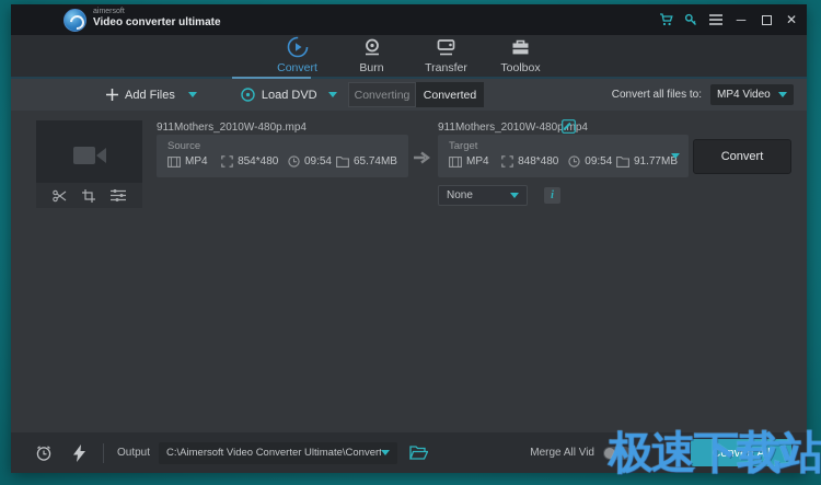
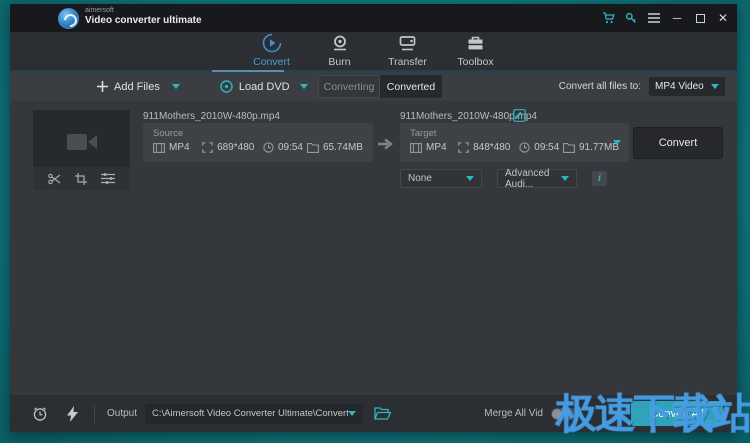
  Video converter ultimate
  ─
  ✕
  Convert
  Burn
  Transfer
  Toolbox
  Add Files
  Load DVD
  Converting
  Converted
  Convert all files to:
  MP4 Video
  911Mothers_2010W-480p.mp4
  911Mothers_2010W-480pmp4
  Source
  MP4
- 854*480
+ 689*480
  09:54
  65.74MB
  Target
  MP4
  848*480
  09:54
  91.77MB
  Convert
  None
+ Advanced Audi...
  i
  Output
  C:\Aimersoft Video Converter Ultimate\Convert
  Merge All Vid
  Convert All
  极速下载站
